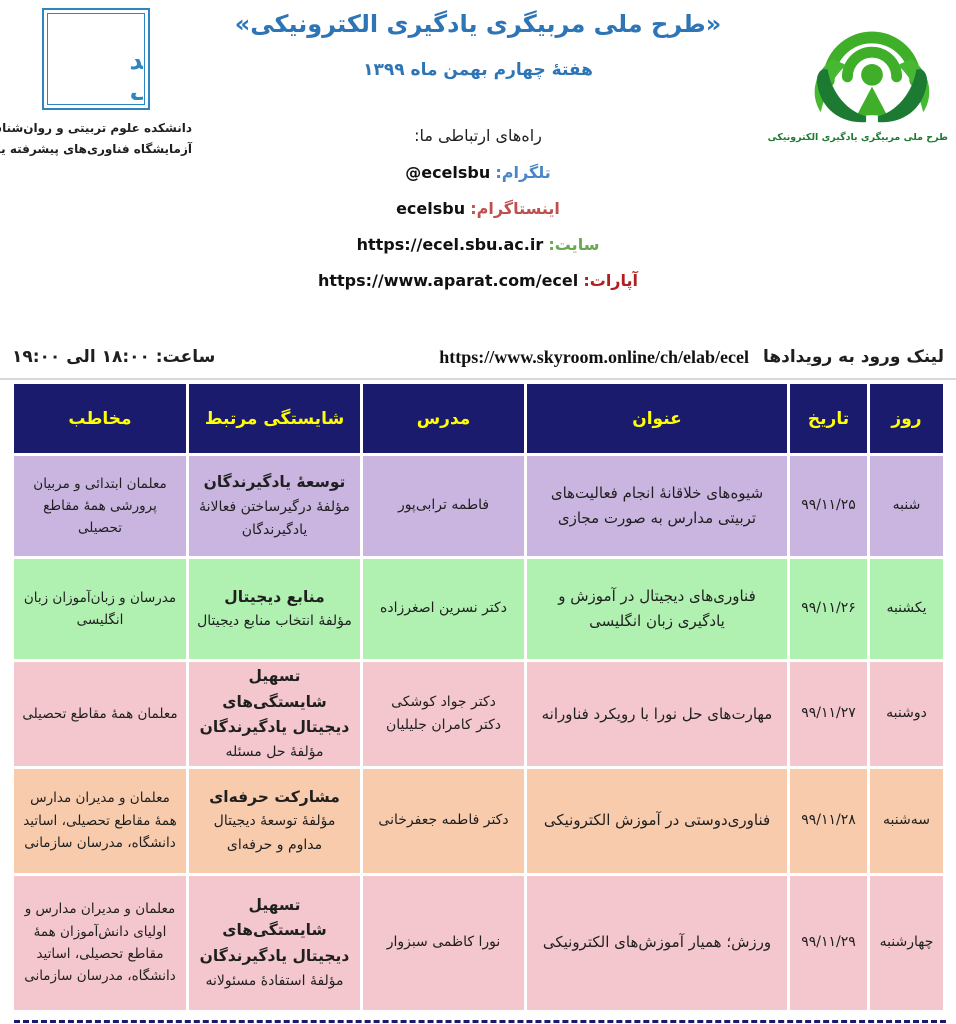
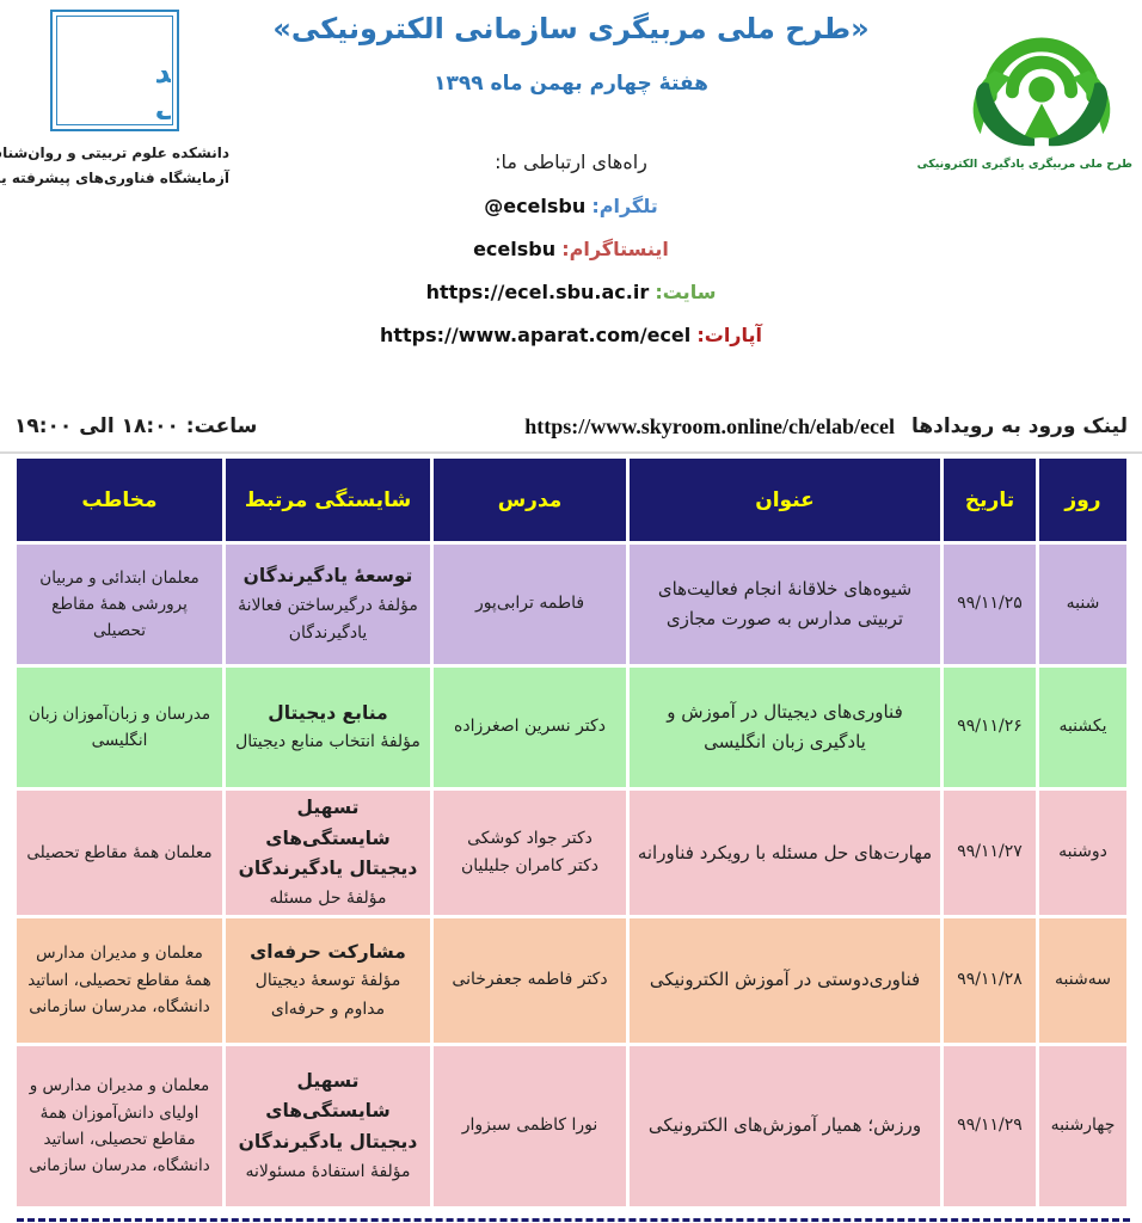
  دانشکده علوم تربیتی و روان‌شنا
  آزمایشگاه فناوری‌های پیشرفته ی
- «طرح ملی مربیگری یادگیری الکترونیکی»
+ «طرح ملی مربیگری سازمانی الکترونیکی»
  هفتهٔ چهارم بهمن ماه ۱۳۹۹
  طرح ملی مربیگری یادگیری الکترونیکی
  راه‌های ارتباطی ما:
  تلگرام: @ecelsbu
  اینستاگرام: ecelsbu
  سایت: https://ecel.sbu.ac.ir
  آپارات: https://www.aparat.com/ecel
  لینک ورود به رویدادها
  https://www.skyroom.online/ch/elab/ecel
  ساعت: ۱۸:۰۰ الی ۱۹:۰۰
  روز	تاریخ	عنوان	مدرس	شایستگی مرتبط	مخاطب
  شنبه	۹۹/۱۱/۲۵	شیوه‌های خلاقانهٔ انجام فعالیت‌های تربیتی مدارس به صورت مجازی	فاطمه ترابی‌پور	توسعهٔ یادگیرندگان مؤلفهٔ درگیرساختن فعالانهٔ یادگیرندگان	معلمان ابتدائی و مربیان پرورشی همهٔ مقاطع تحصیلی
  یکشنبه	۹۹/۱۱/۲۶	فناوری‌های دیجیتال در آموزش و یادگیری زبان انگلیسی	دکتر نسرین اصغرزاده	منابع دیجیتال مؤلفهٔ انتخاب منابع دیجیتال	مدرسان و زبان‌آموزان زبان انگلیسی
- دوشنبه	۹۹/۱۱/۲۷	مهارت‌های حل نورا با رویکرد فناورانه	دکتر جواد کوشکی دکتر کامران جلیلیان	تسهیل شایستگی‌های دیجیتال یادگیرندگان مؤلفهٔ حل مسئله	معلمان همهٔ مقاطع تحصیلی
+ دوشنبه	۹۹/۱۱/۲۷	مهارت‌های حل مسئله با رویکرد فناورانه	دکتر جواد کوشکی دکتر کامران جلیلیان	تسهیل شایستگی‌های دیجیتال یادگیرندگان مؤلفهٔ حل مسئله	معلمان همهٔ مقاطع تحصیلی
  سه‌شنبه	۹۹/۱۱/۲۸	فناوری‌دوستی در آموزش الکترونیکی	دکتر فاطمه جعفرخانی	مشارکت حرفه‌ای مؤلفهٔ توسعهٔ دیجیتال مداوم و حرفه‌ای	معلمان و مدیران مدارس همهٔ مقاطع تحصیلی، اساتید دانشگاه، مدرسان سازمانی
  چهارشنبه	۹۹/۱۱/۲۹	ورزش؛ همیار آموزش‌های الکترونیکی	نورا کاظمی سبزوار	تسهیل شایستگی‌های دیجیتال یادگیرندگان مؤلفهٔ استفادهٔ مسئولانه	معلمان و مدیران مدارس و اولیای دانش‌آموزان همهٔ مقاطع تحصیلی، اساتید دانشگاه، مدرسان سازمانی
